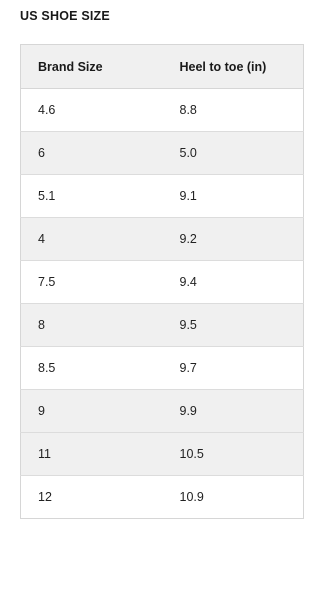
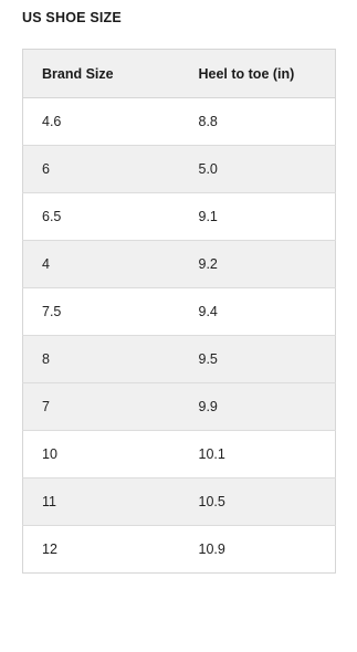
  US SHOE SIZE
  Brand Size	Heel to toe (in)
  4.6	8.8
  6	5.0
- 5.1	9.1
+ 6.5	9.1
  4	9.2
  7.5	9.4
  8	9.5
- 8.5	9.7
- 9	9.9
+ 7	9.9
+ 10	10.1
  11	10.5
  12	10.9
